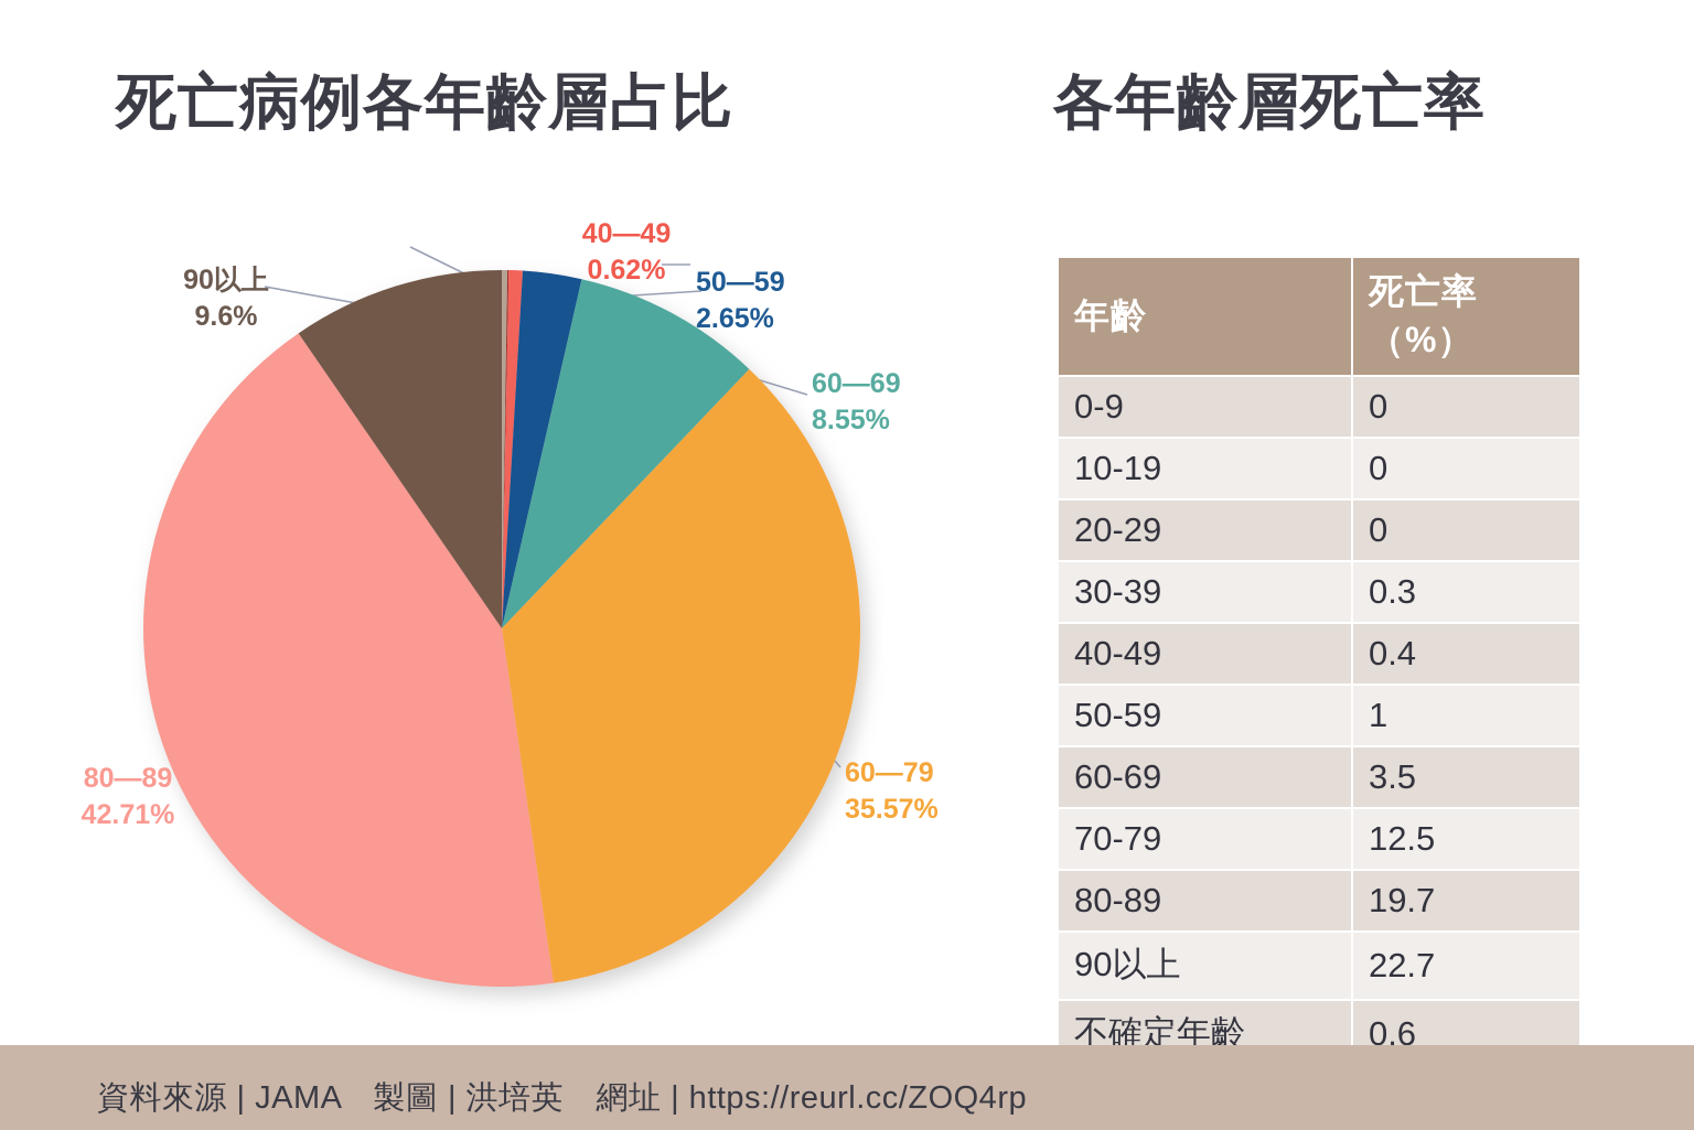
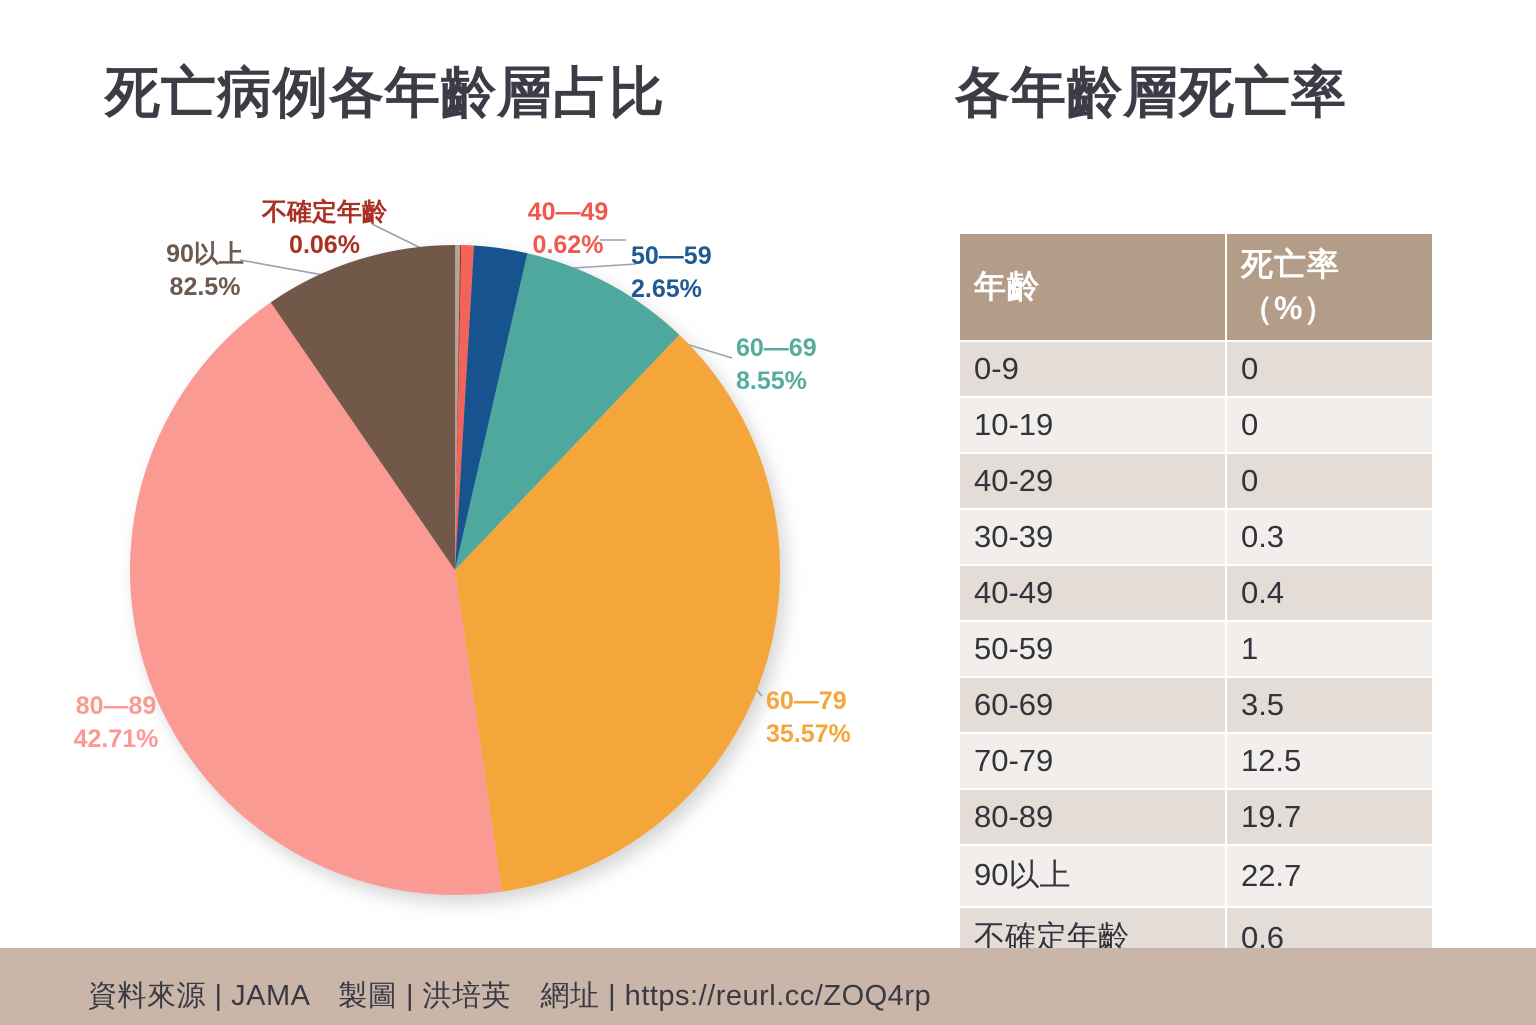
  死亡病例各年齡層占比
  各年齡層死亡率
+ 不確定年齡
+ 0.06%
  40—49
  0.62%
  50—59
  2.65%
  60—69
  8.55%
  60—79
  35.57%
  80—89
  42.71%
  90以上
- 9.6%
+ 82.5%
  年齡	死亡率（%）
  0-9	0
  10-19	0
- 20-29	0
+ 40-29	0
  30-39	0.3
  40-49	0.4
  50-59	1
  60-69	3.5
  70-79	12.5
  80-89	19.7
  90以上	22.7
  不確定年齡	0.6
  資料來源 | JAMA 製圖 | 洪培英 網址 | https://reurl.cc/ZOQ4rp
